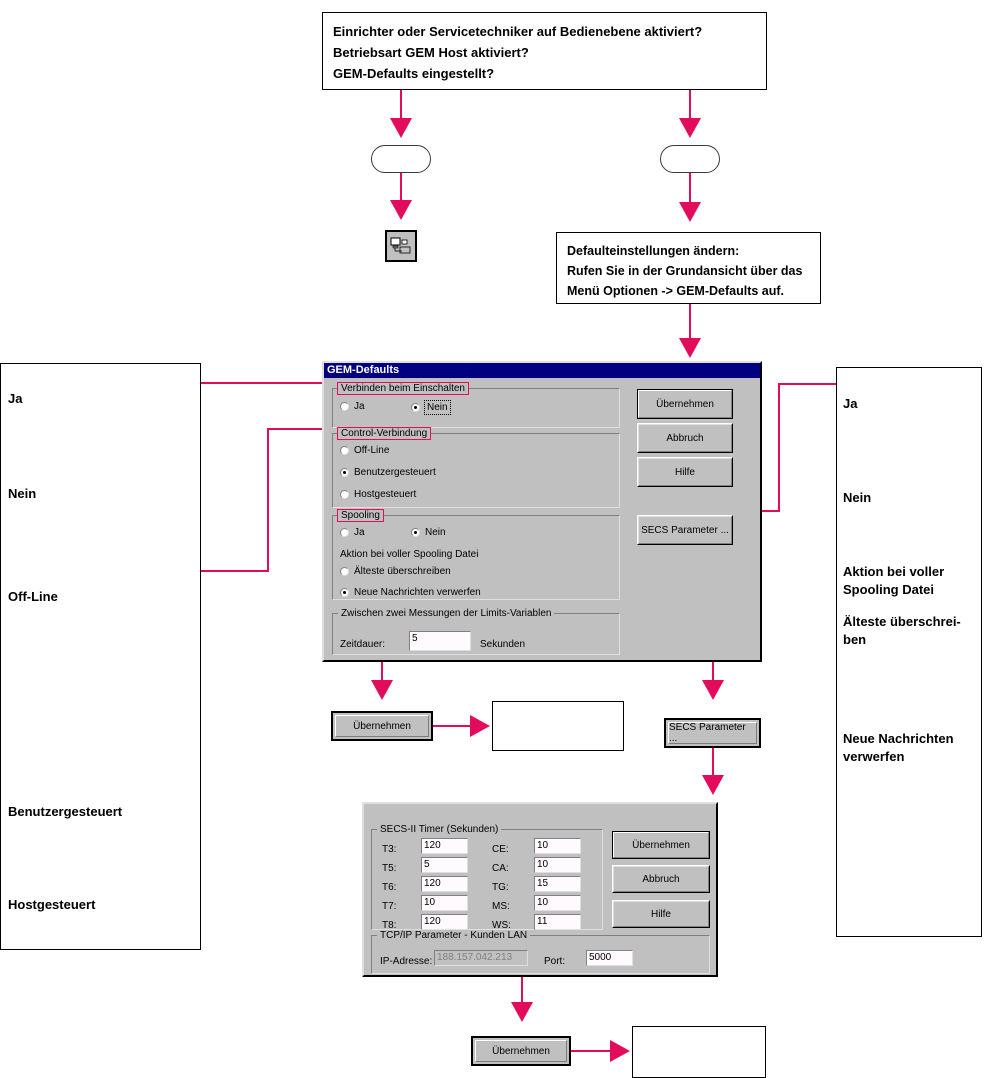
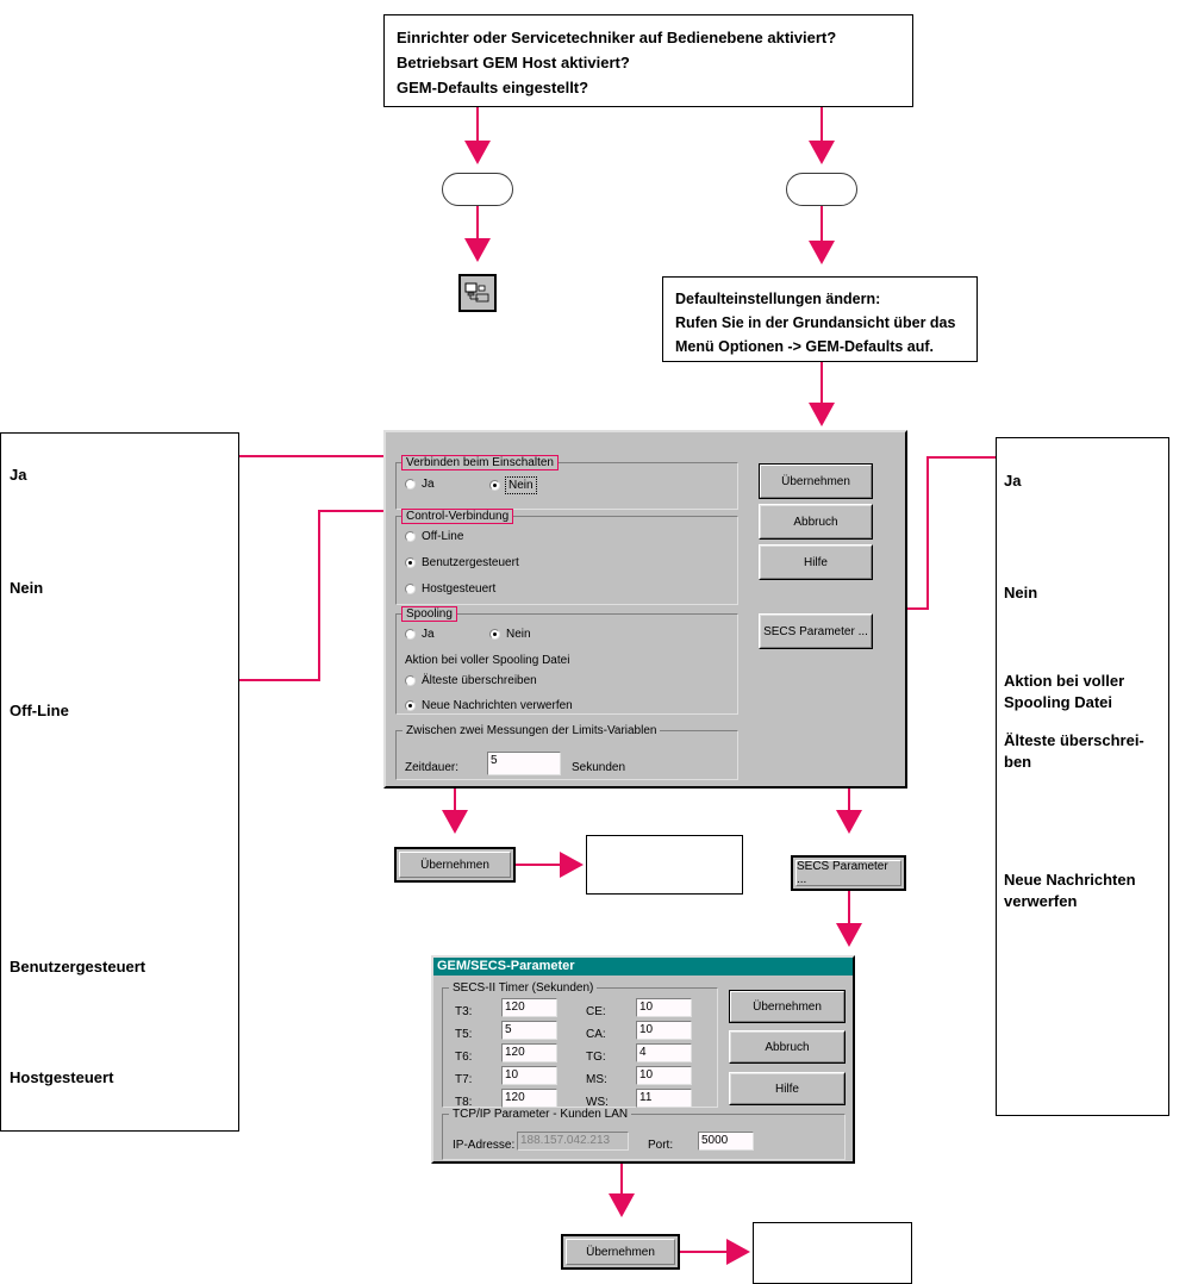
  Einrichter oder Servicetechniker auf Bedienebene aktiviert?
  Betriebsart GEM Host aktiviert?
  GEM-Defaults eingestellt?
  Defaulteinstellungen ändern:
  Rufen Sie in der Grundansicht über das
  Menü Optionen -> GEM-Defaults auf.
  Ja
  Nein
  Off-Line
  Benutzergesteuert
  Hostgesteuert
  Ja
  Nein
  Aktion bei voller
  Spooling Datei
  Älteste überschrei-
  ben
  Neue Nachrichten
  verwerfen
- GEM-Defaults
  Verbinden beim Einschalten
  Ja
  Nein
  Control-Verbindung
  Off-Line
  Benutzergesteuert
  Hostgesteuert
  Spooling
  Ja
  Nein
  Aktion bei voller Spooling Datei
  Älteste überschreiben
  Neue Nachrichten verwerfen
  Zwischen zwei Messungen der Limits-Variablen
  Zeitdauer:
  5
  Sekunden
  Übernehmen
  Abbruch
  Hilfe
  SECS Parameter ...
  Übernehmen
  SECS Parameter ...
+ GEM/SECS-Parameter
  SECS-II Timer (Sekunden)
  T3:
  120
  T5:
  5
  T6:
  120
  T7:
  10
  T8:
  120
  CE:
  10
  CA:
  10
  TG:
- 15
+ 4
  MS:
  10
  WS:
  11
  TCP/IP Parameter - Kunden LAN
  IP-Adresse:
  188.157.042.213
  Port:
  5000
  Übernehmen
  Abbruch
  Hilfe
  Übernehmen
